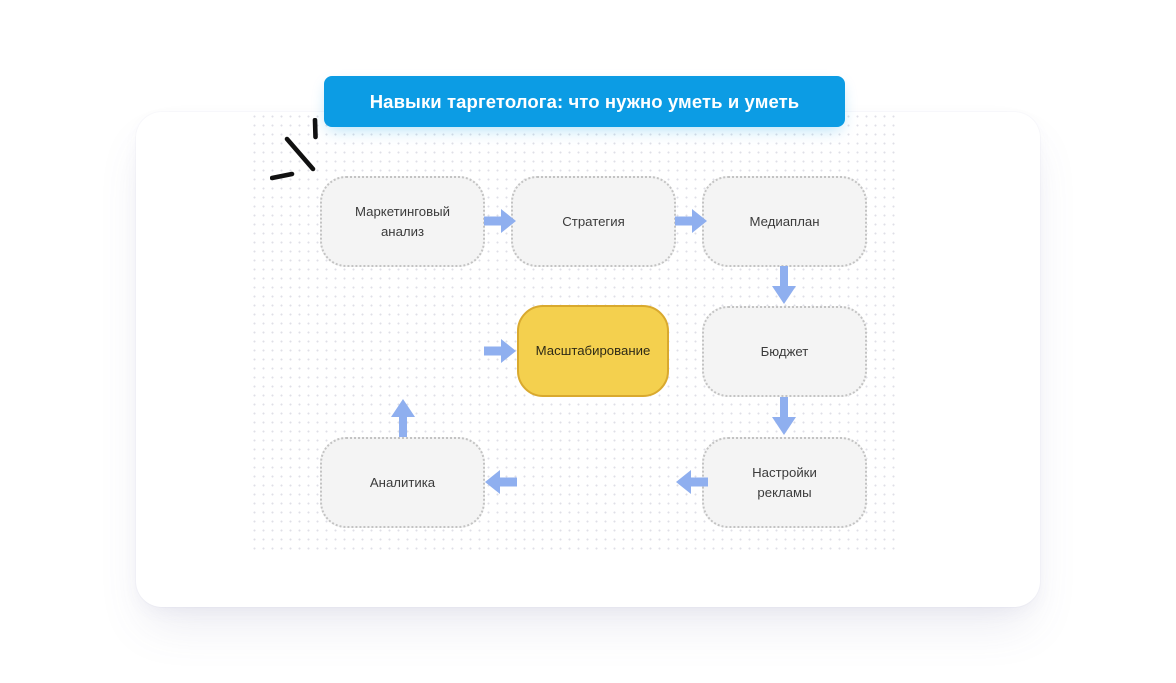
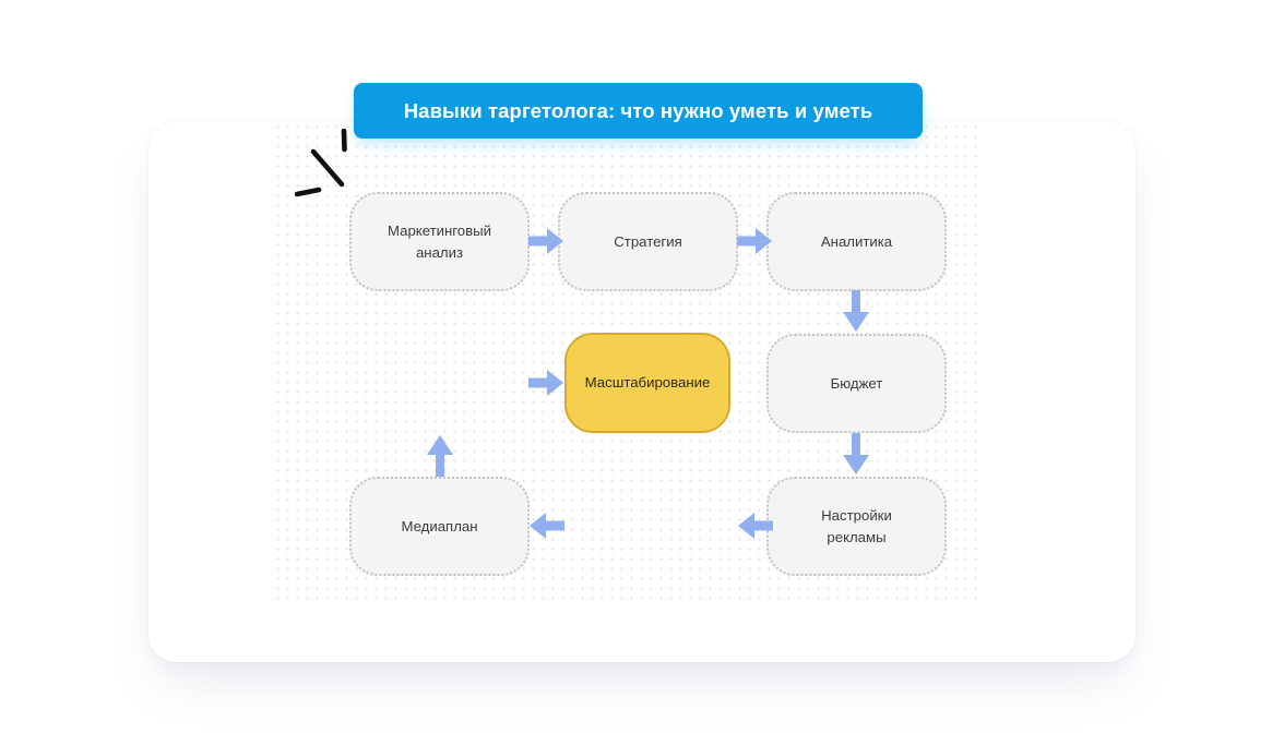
  Навыки таргетолога: что нужно уметь и уметь
  Маркетинговый
  анализ
  Стратегия
- Медиаплан
+ Аналитика
  Масштабирование
  Бюджет
- Аналитика
+ Медиаплан
  Настройки
  рекламы
